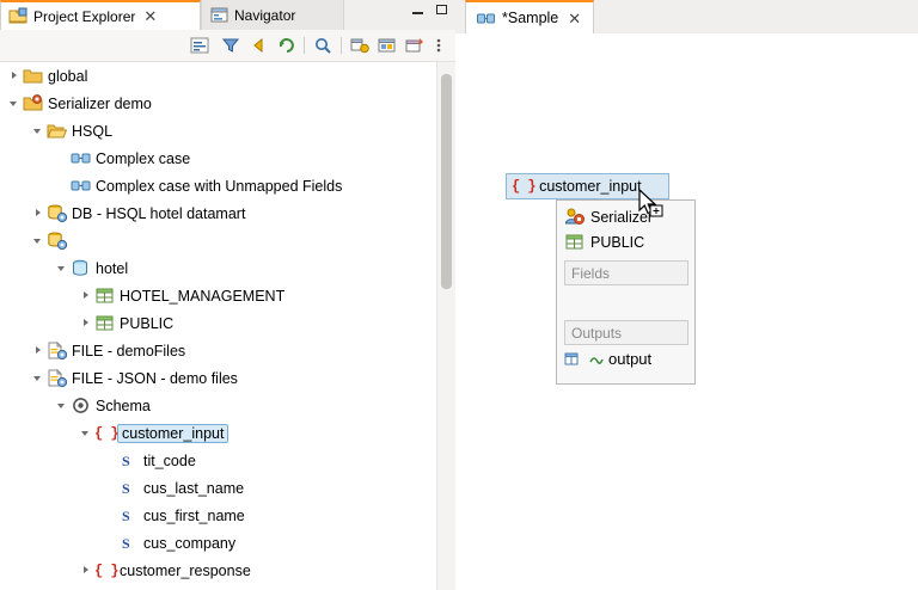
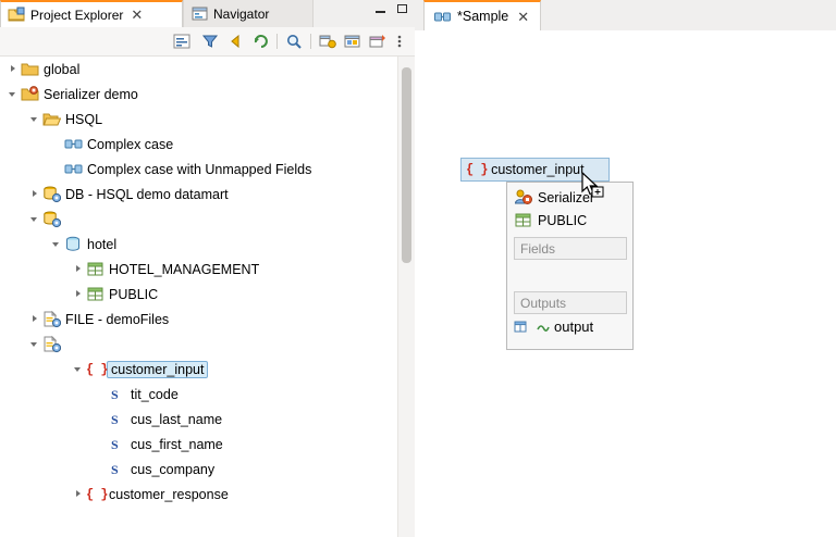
  Project Explorer
  ✕
  Navigator
  global
  Serializer demo
  HSQL
  Complex case
  Complex case with Unmapped Fields
- DB - HSQL hotel datamart
+ DB - HSQL demo datamart
  hotel
  HOTEL_MANAGEMENT
  PUBLIC
  FILE - demoFiles
- FILE - JSON - demo files
- Schema
  { }
  customer_input
  S
  tit_code
  S
  cus_last_name
  S
  cus_first_name
  S
  cus_company
  { }
  customer_response
  *Sample
  ✕
  Serialize
  PUBLIC
  Fields
  Outputs
  output
  { }
  customer_input
